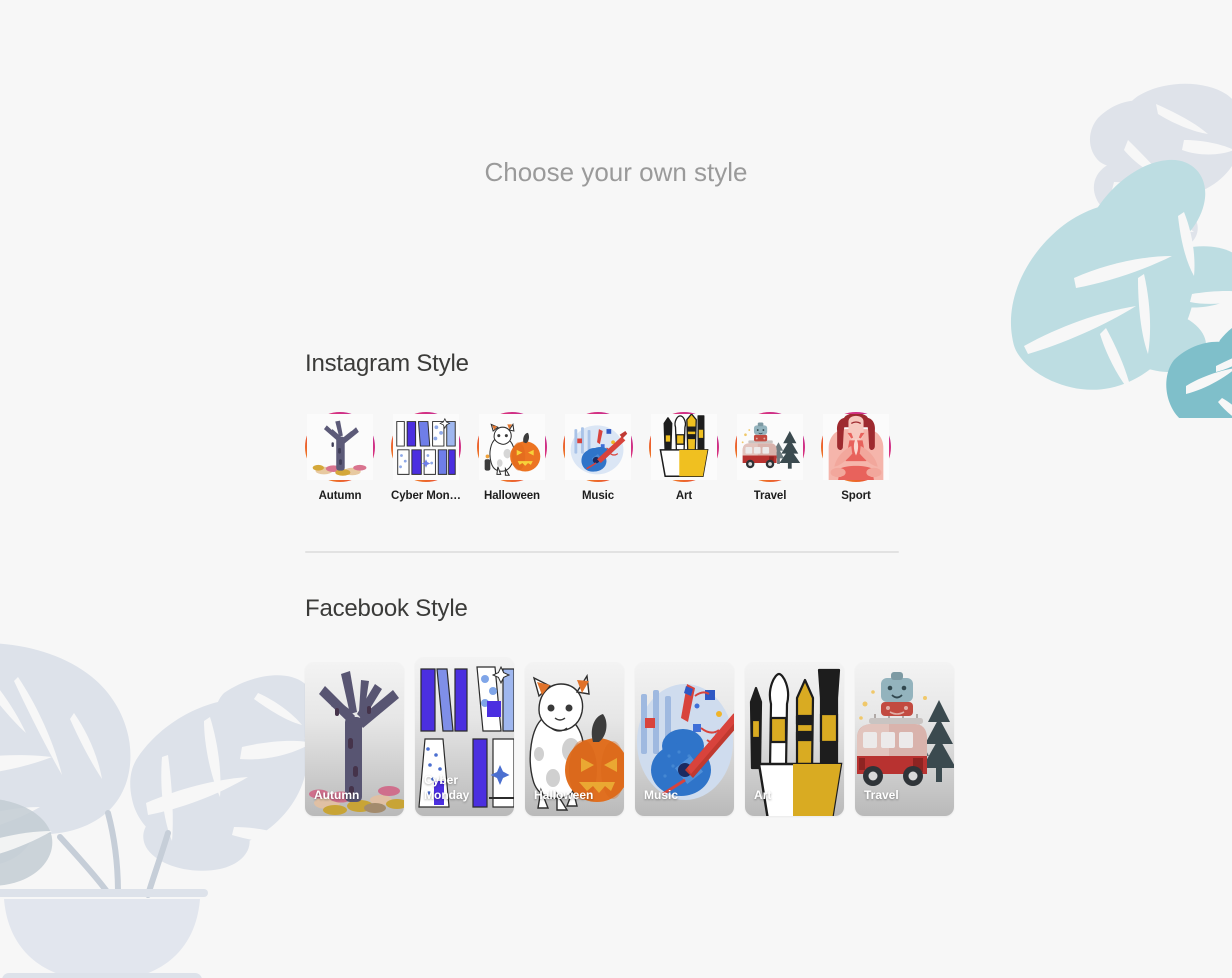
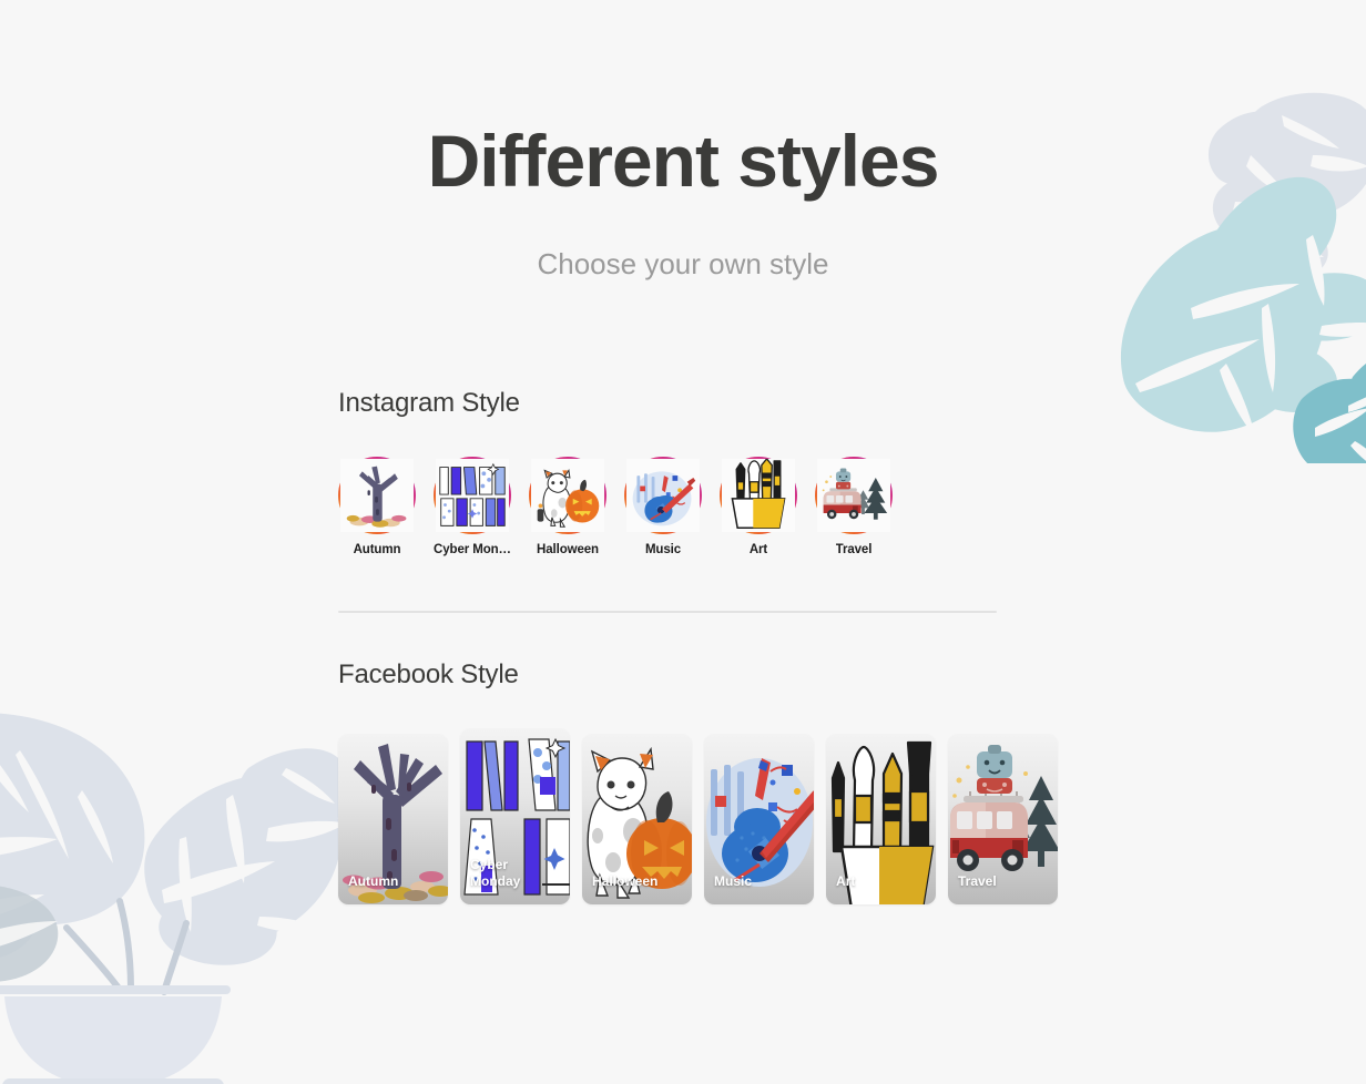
+ Different styles
  Choose your own style
  Instagram Style
  Autumn
  Cyber Mon…
  Halloween
  Music
  Art
  Travel
- Sport
  Facebook Style
  Autumn
  Cyber
  Monday
  Halloween
  Music
  Art
  Travel
